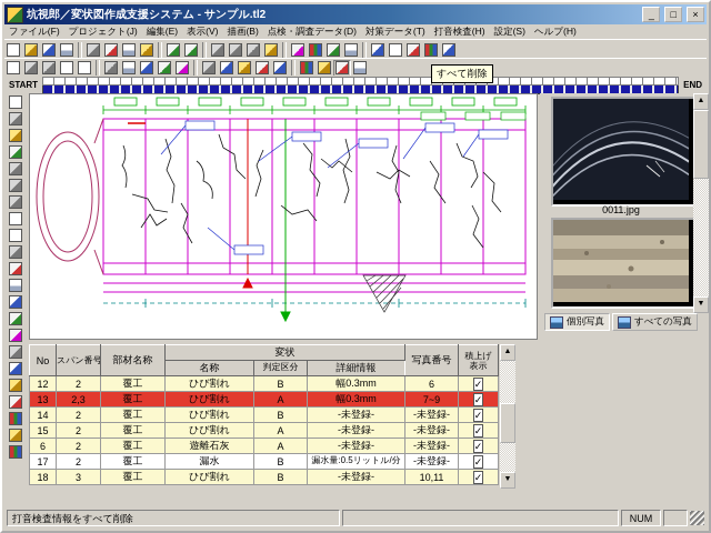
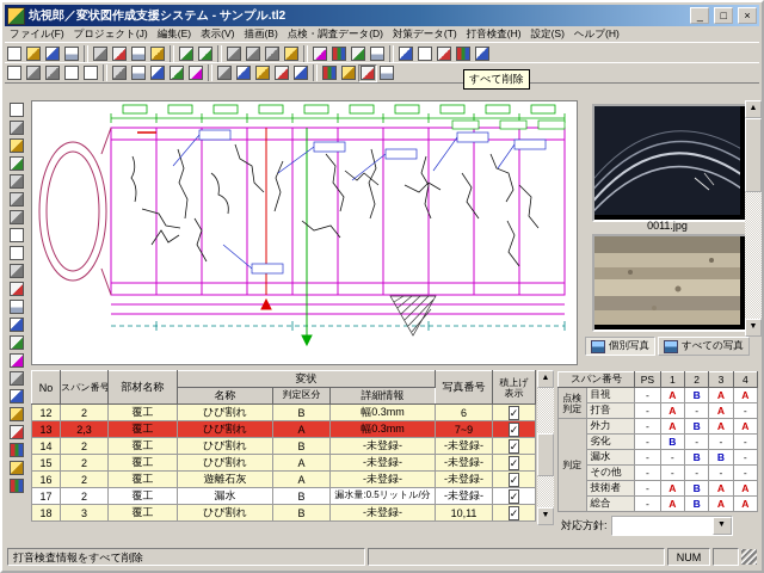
  坑視郎／変状図作成支援システム - サンプル.tl2
  _ □ ×
  ファイル(F)
  プロジェクト(J)
  編集(E)
  表示(V)
  描画(B)
  点検・調査データ(D)
  対策データ(T)
  打音検査(H)
  設定(S)
  ヘルプ(H)
  すべて削除
- START
- END
  0011.jpg
  個別写真
  すべての写真
  No	スパン番号	部材名称	変状	写真番号	積上げ 表示
  名称	判定区分	詳細情報
  12	2	覆工	ひび割れ	B	幅0.3mm	6
  13	2,3	覆工	ひび割れ	A	幅0.3mm	7~9
  14	2	覆工	ひび割れ	B	-未登録-	-未登録-
  15	2	覆工	ひび割れ	A	-未登録-	-未登録-
- 6	2	覆工	遊離石灰	A	-未登録-	-未登録-
+ 16	2	覆工	遊離石灰	A	-未登録-	-未登録-
  17	2	覆工	漏水	B	漏水量:0.5リットル/分	-未登録-
  18	3	覆工	ひび割れ	B	-未登録-	10,11
+ スパン番号	PS	1	2	3	4
+ 点検判定	目視	-	A	B	A	A
+ 打音	-	A	-	A	-
+ 判定	外力	-	A	B	A	A
+ 劣化	-	B	-	-	-
+ 漏水	-	-	B	B	-
+ その他	-	-	-	-	-
+ 技術者	-	A	B	A	A
+ 総合	-	A	B	A	A
+ 対応方針:
  打音検査情報をすべて削除
  NUM
